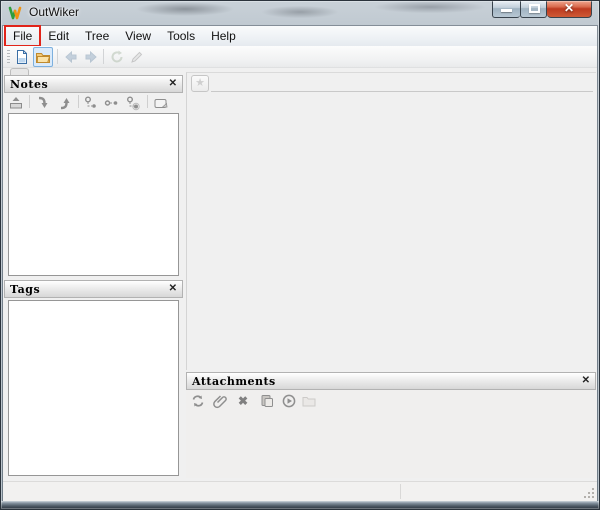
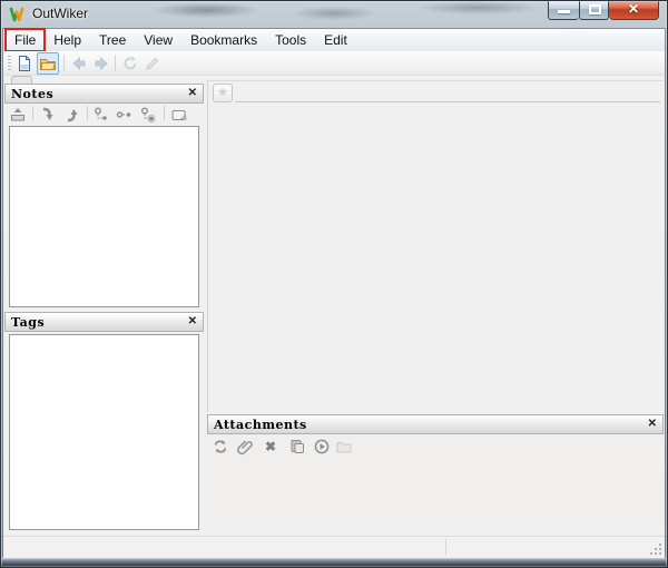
  OutWiker
  ✕
  File
- Edit
+ Help
  Tree
  View
+ Bookmarks
  Tools
- Help
+ Edit
  Notes
  ✕
  Tags
  ✕
  ★
  Attachments
  ✕
  ✖
